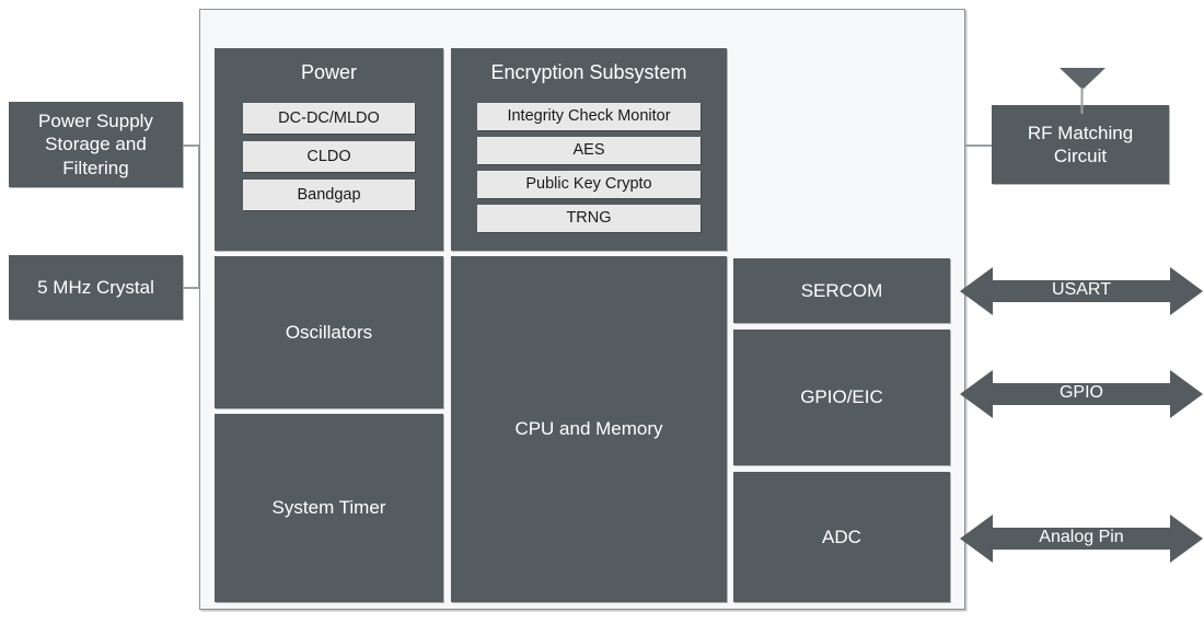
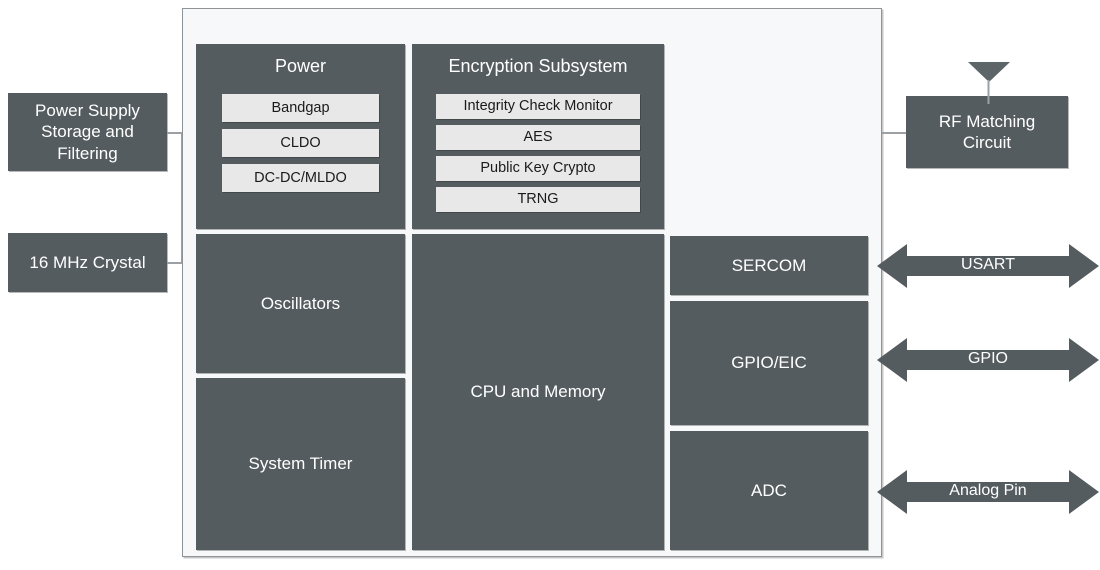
  Power Supply
  Storage and
  Filtering
- 5 MHz Crystal
+ 16 MHz Crystal
  Power
- DC-DC/MLDO
+ Bandgap
  CLDO
- Bandgap
+ DC-DC/MLDO
  Oscillators
  System Timer
  Encryption Subsystem
  Integrity Check Monitor
  AES
  Public Key Crypto
  TRNG
  CPU and Memory
  SERCOM
  GPIO/EIC
  ADC
  RF Matching
  Circuit
  USART
  GPIO
  Analog Pin
